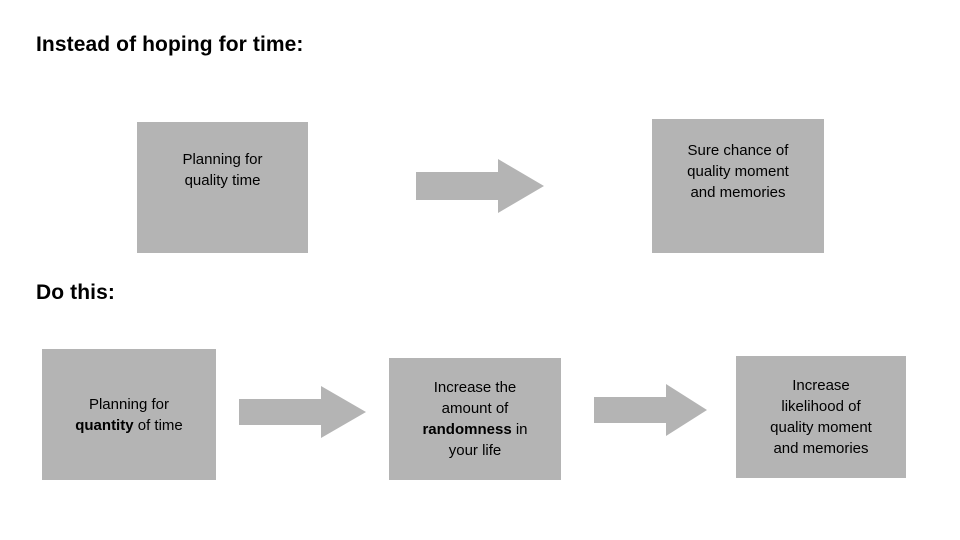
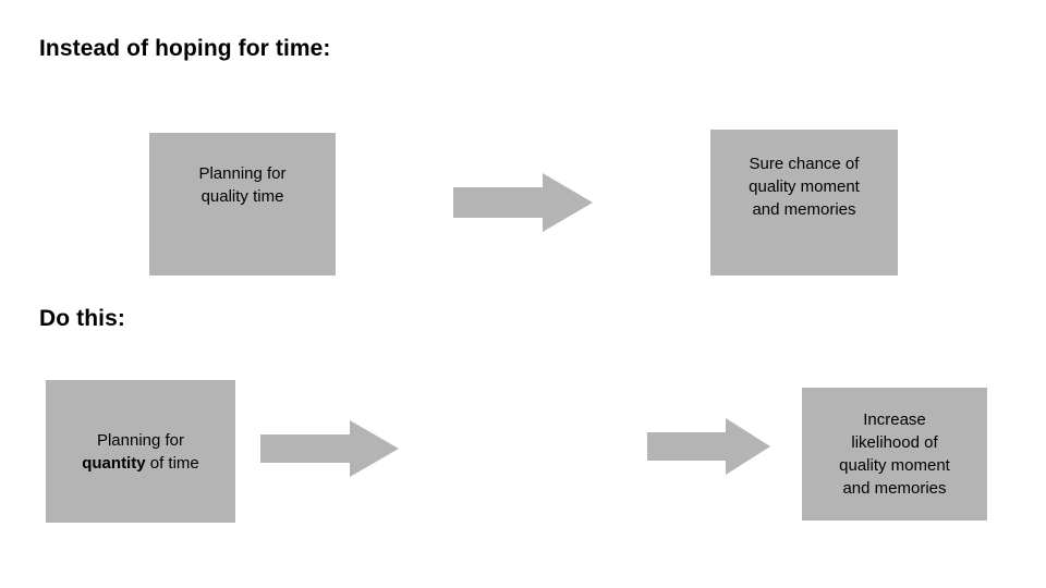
  Instead of hoping for time:
  Planning for
  quality time
  Sure chance of
  quality moment
  and memories
  Do this:
  Planning for
  quantity of time
- Increase the
- amount of
- randomness in
- your life
  Increase
  likelihood of
  quality moment
  and memories
